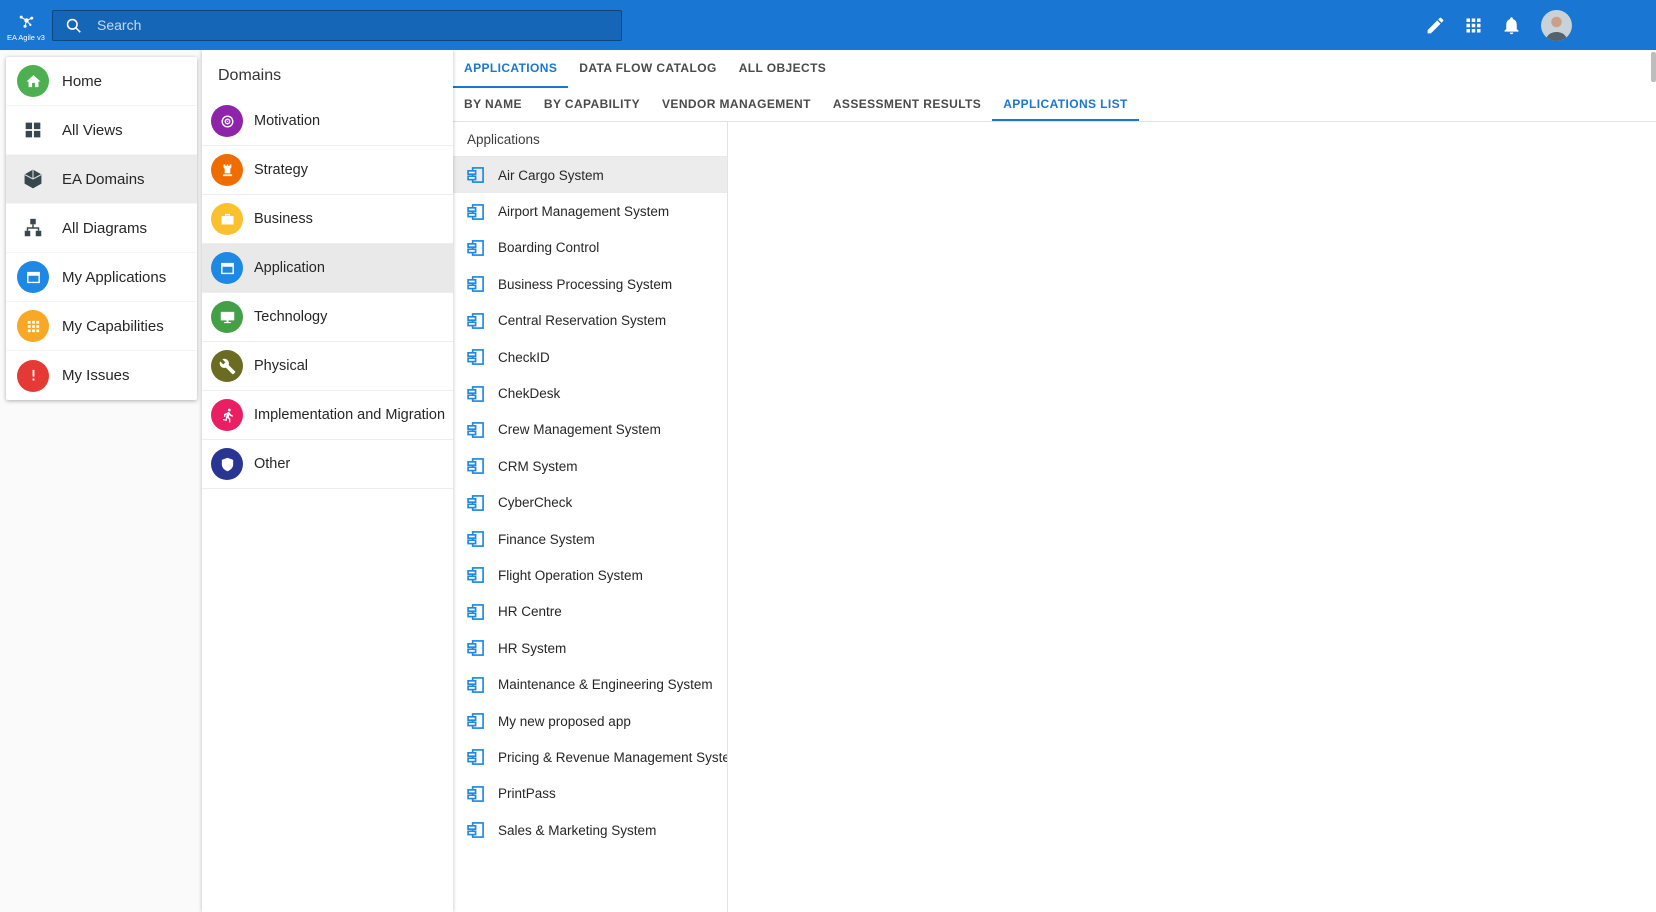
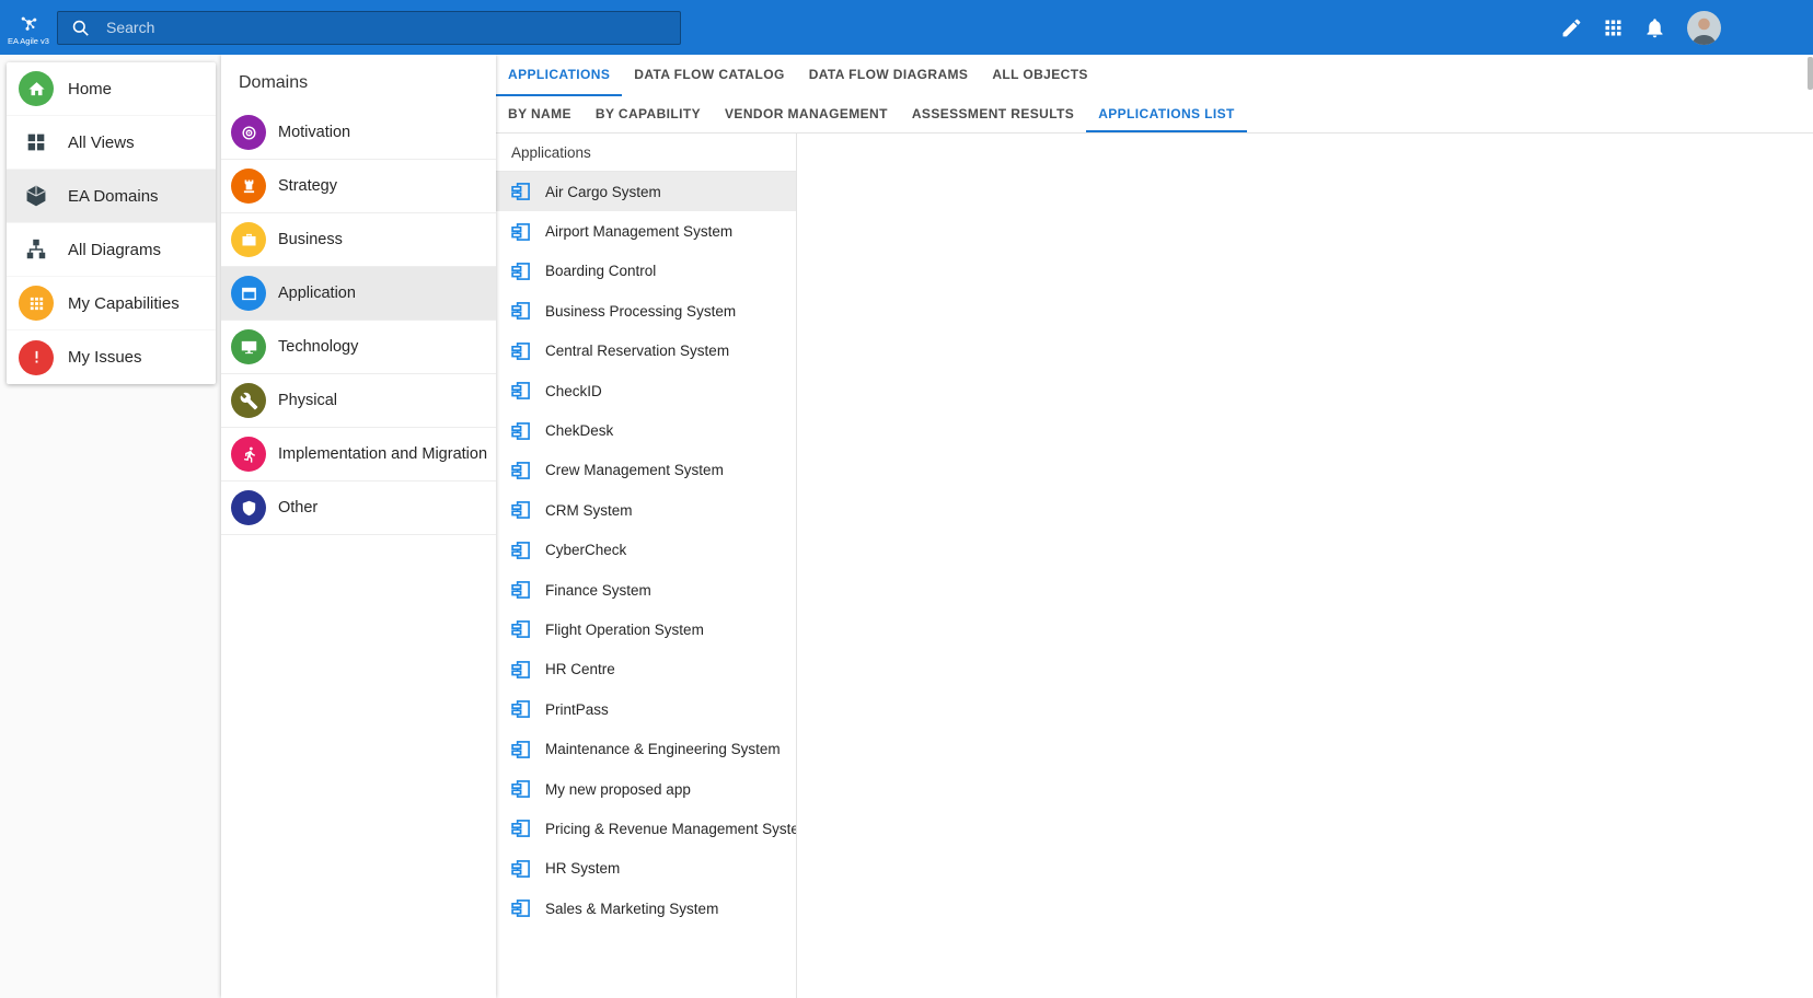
  EA Agile v3
  Search
  Home
  All Views
  EA Domains
  All Diagrams
- My Applications
  My Capabilities
  My Issues
  Domains
  Motivation
  Strategy
  Business
  Application
  Technology
  Physical
  Implementation and Migration
  Other
  APPLICATIONS
  DATA FLOW CATALOG
+ DATA FLOW DIAGRAMS
  ALL OBJECTS
  BY NAME
  BY CAPABILITY
  VENDOR MANAGEMENT
  ASSESSMENT RESULTS
  APPLICATIONS LIST
  Applications
  Air Cargo System
  Airport Management System
  Boarding Control
  Business Processing System
  Central Reservation System
  CheckID
  ChekDesk
  Crew Management System
  CRM System
  CyberCheck
  Finance System
  Flight Operation System
  HR Centre
- HR System
+ PrintPass
  Maintenance & Engineering System
  My new proposed app
  Pricing & Revenue Management Syste
- PrintPass
+ HR System
  Sales & Marketing System
